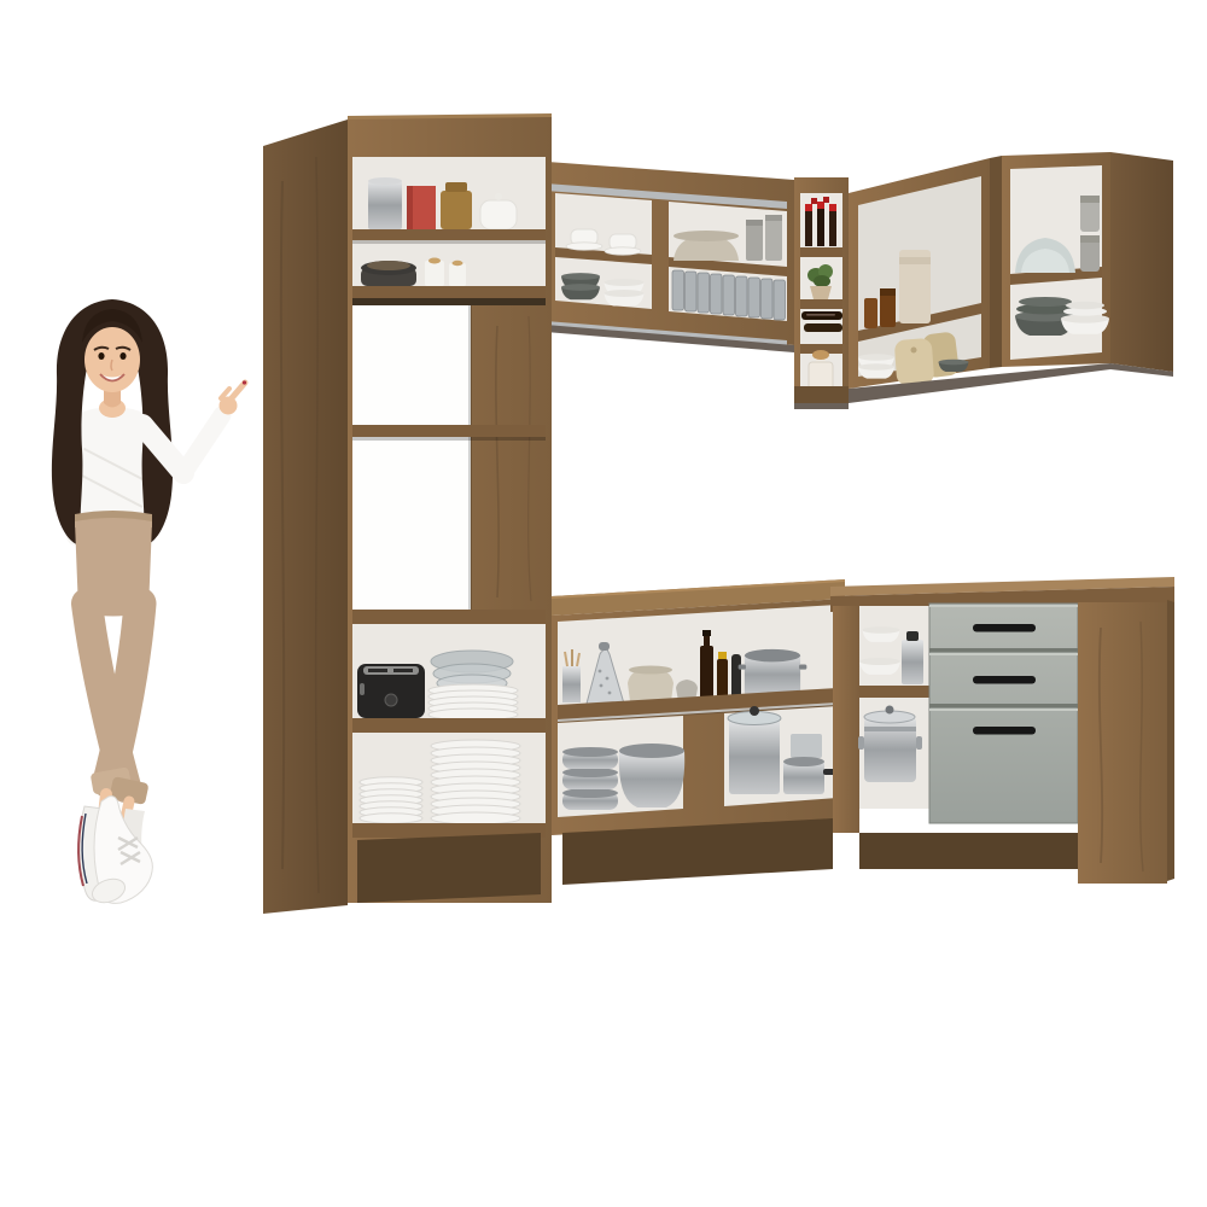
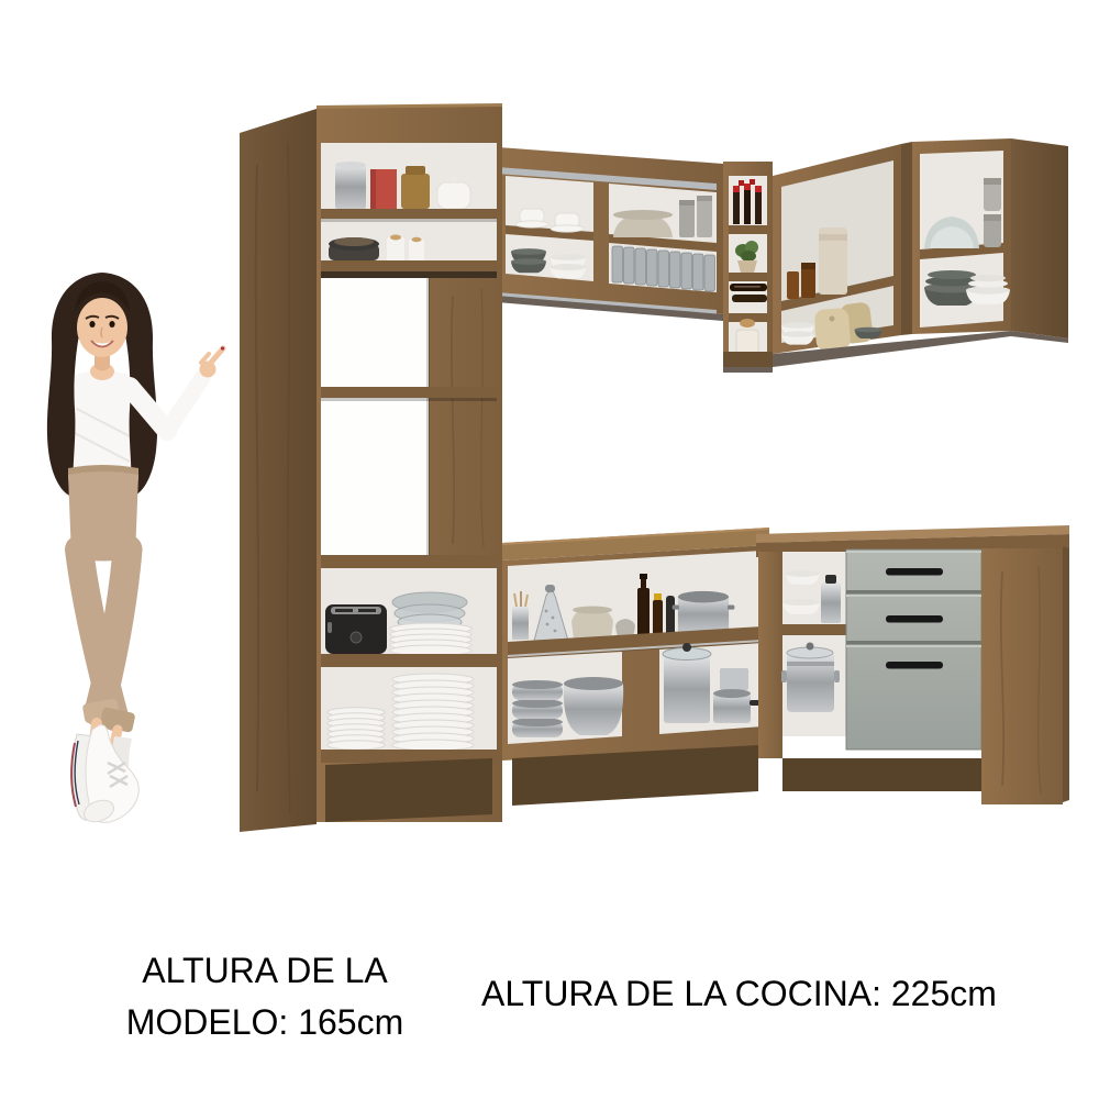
+ ALTURA DE LA
+ MODELO: 165cm
+ ALTURA DE LA COCINA: 225cm
